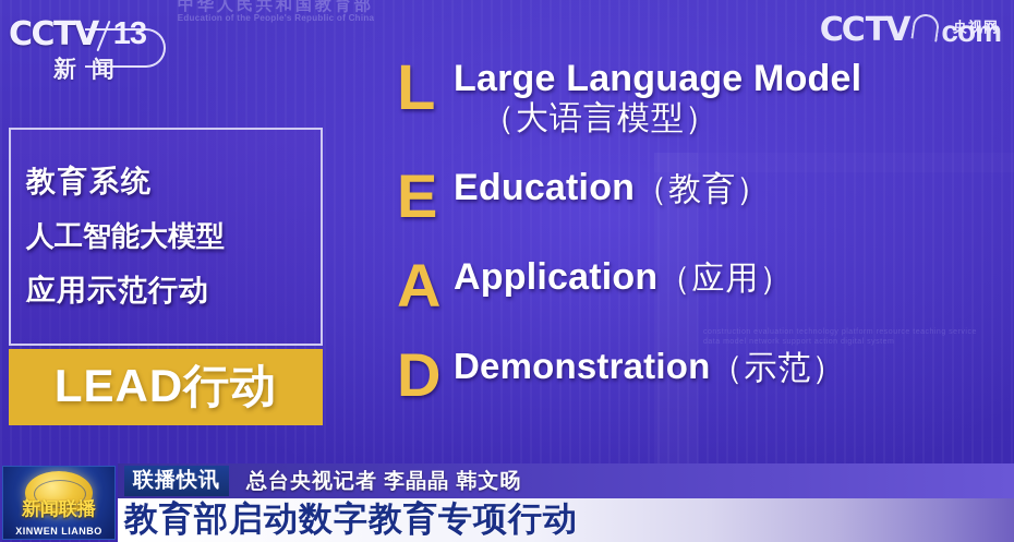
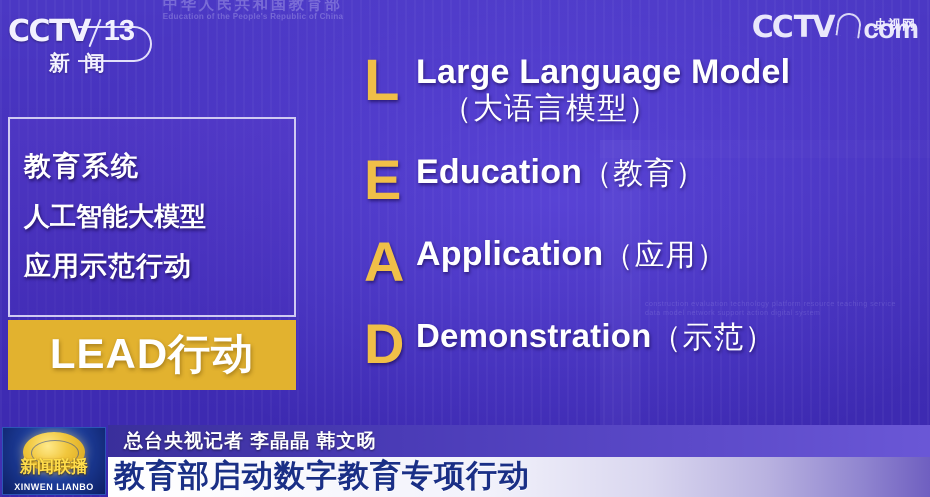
  中华人民共和国教育部
  Education of the People's Republic of China
  CCTV
  13
  新闻
  CC
  TV
  com
  央视网
  教育系统
  人工智能大模型
  应用示范行动
  LEAD行动
  L
  Large Language Model
  （大语言模型）
  E
  Education（教育）
  A
  Application（应用）
  D
  Demonstration（示范）
  新闻联播
  XINWEN LIANBO
- 联播快讯
  总台央视记者 李晶晶 韩文旸
  教育部启动数字教育专项行动
